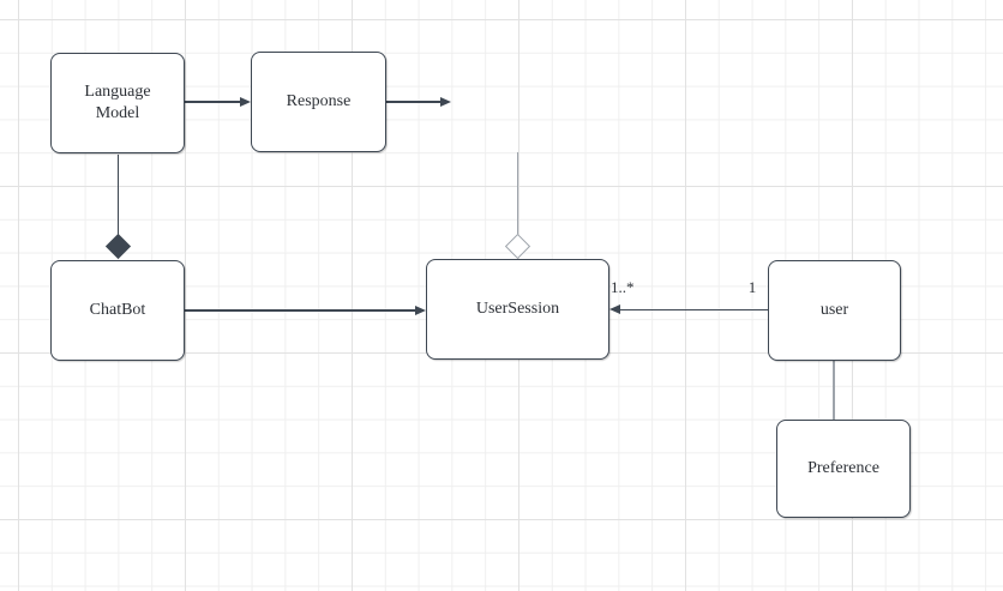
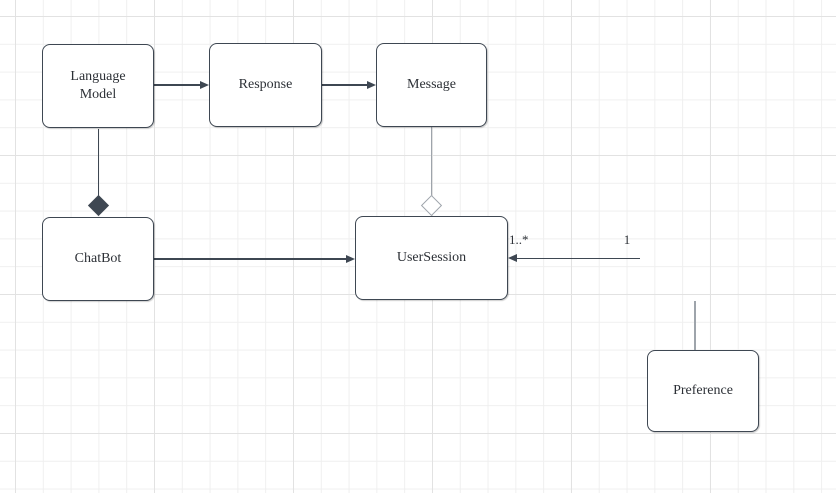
  1..*
  1
  Language
  Model
  Response
+ Message
  ChatBot
  UserSession
- user
  Preference
